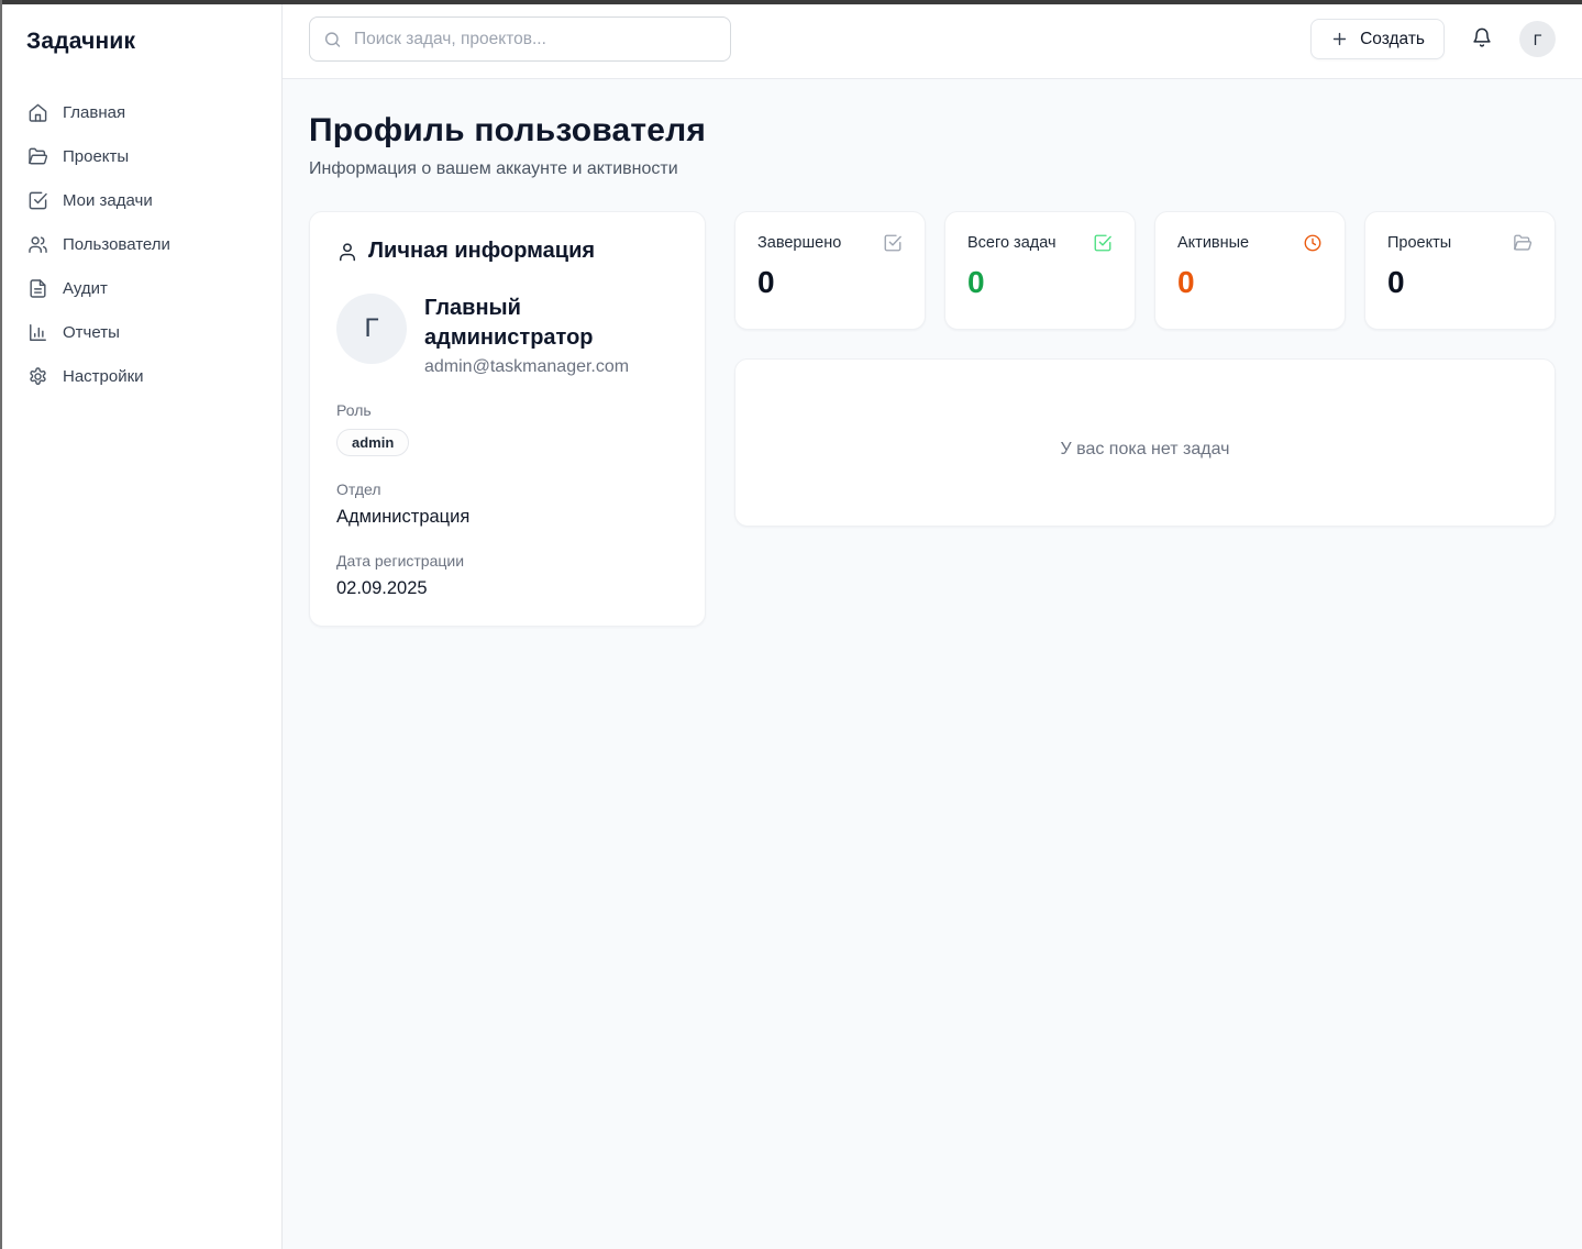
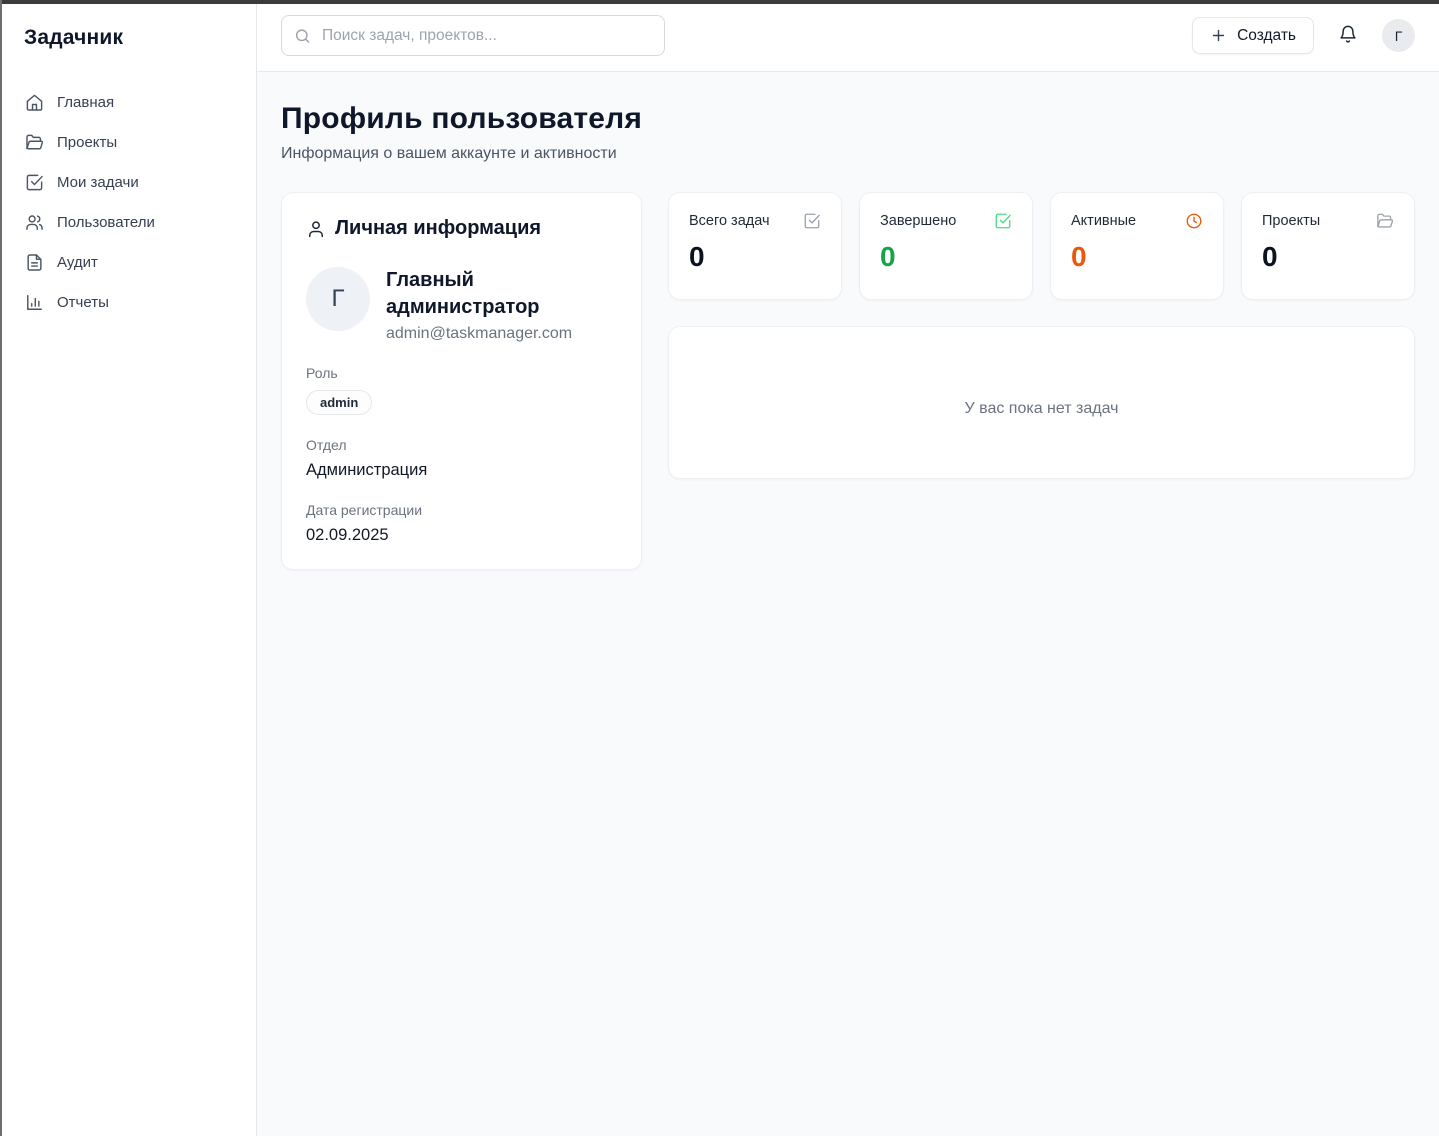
  Задачник
  Главная
  Проекты
  Мои задачи
  Пользователи
  Аудит
  Отчеты
- Настройки
  Поиск задач, проектов...
  Создать
  Г
  Профиль пользователя
  Информация о вашем аккаунте и активности
  Личная информация
  Г
  Главный администратор
  admin@taskmanager.com
  Роль
  admin
  Отдел
  Администрация
  Дата регистрации
  02.09.2025
- Завершено
+ Всего задач
  0
- Всего задач
+ Завершено
  0
  Активные
  0
  Проекты
  0
  У вас пока нет задач
